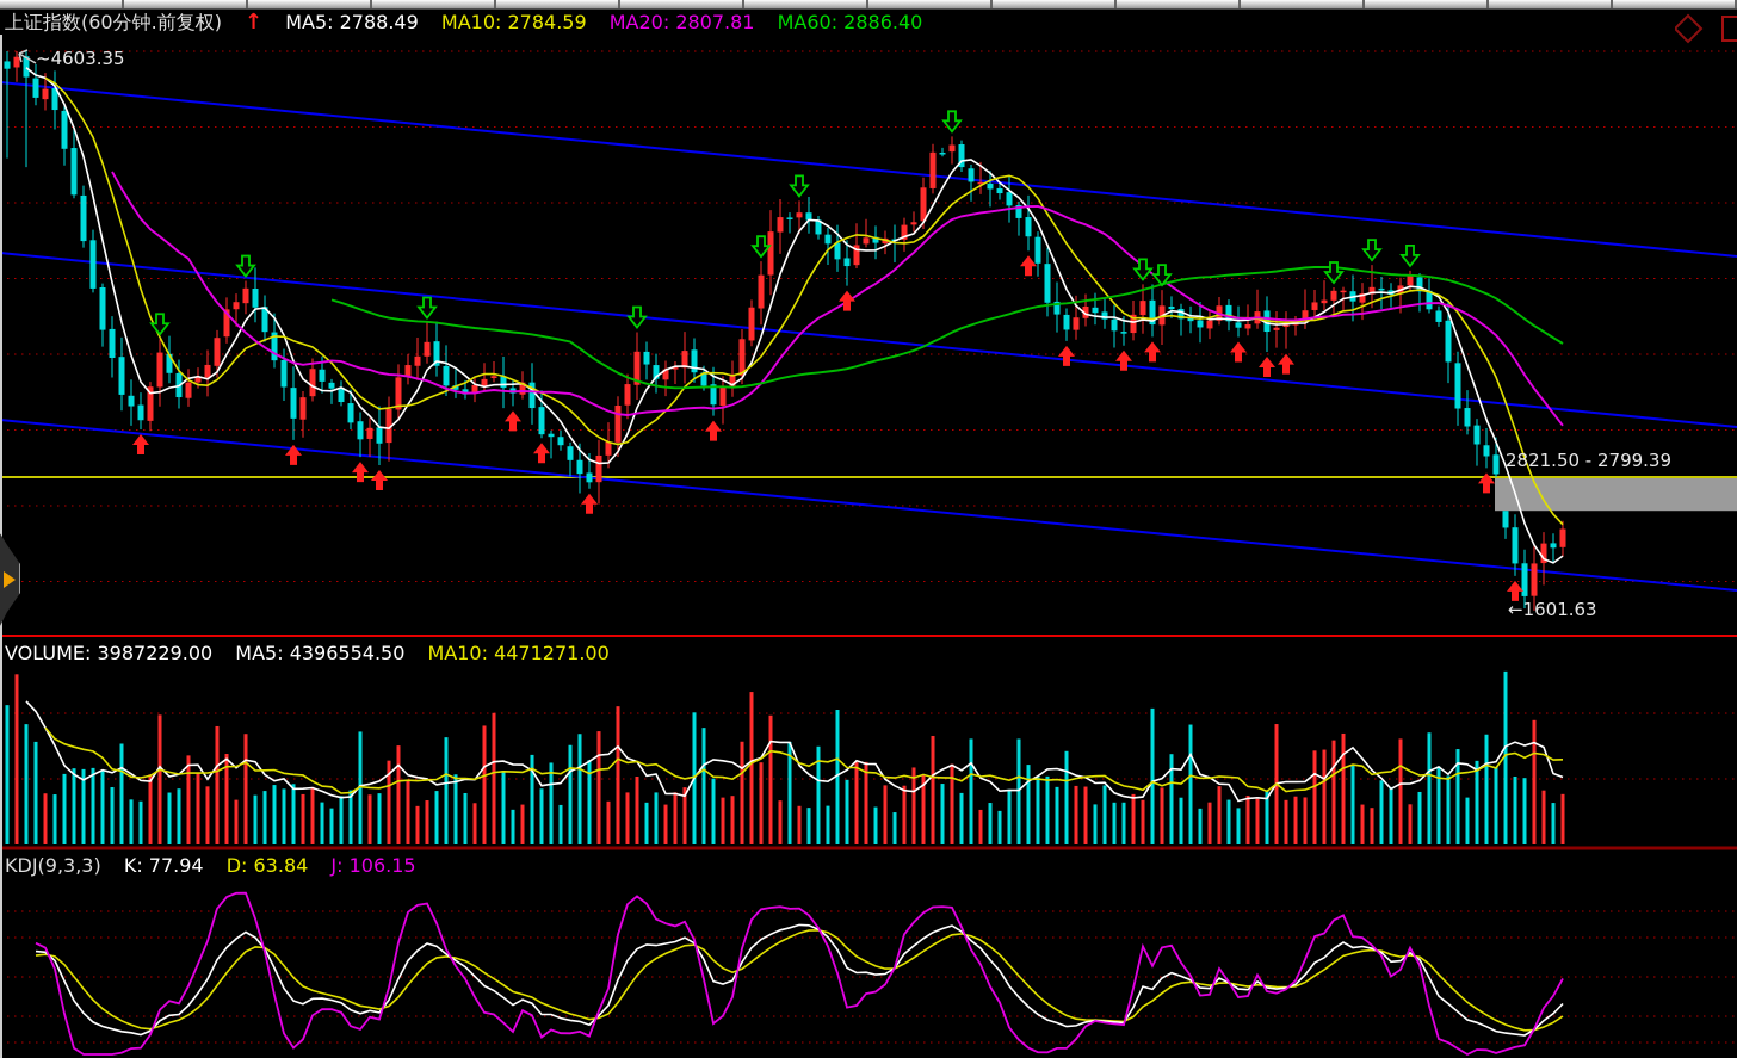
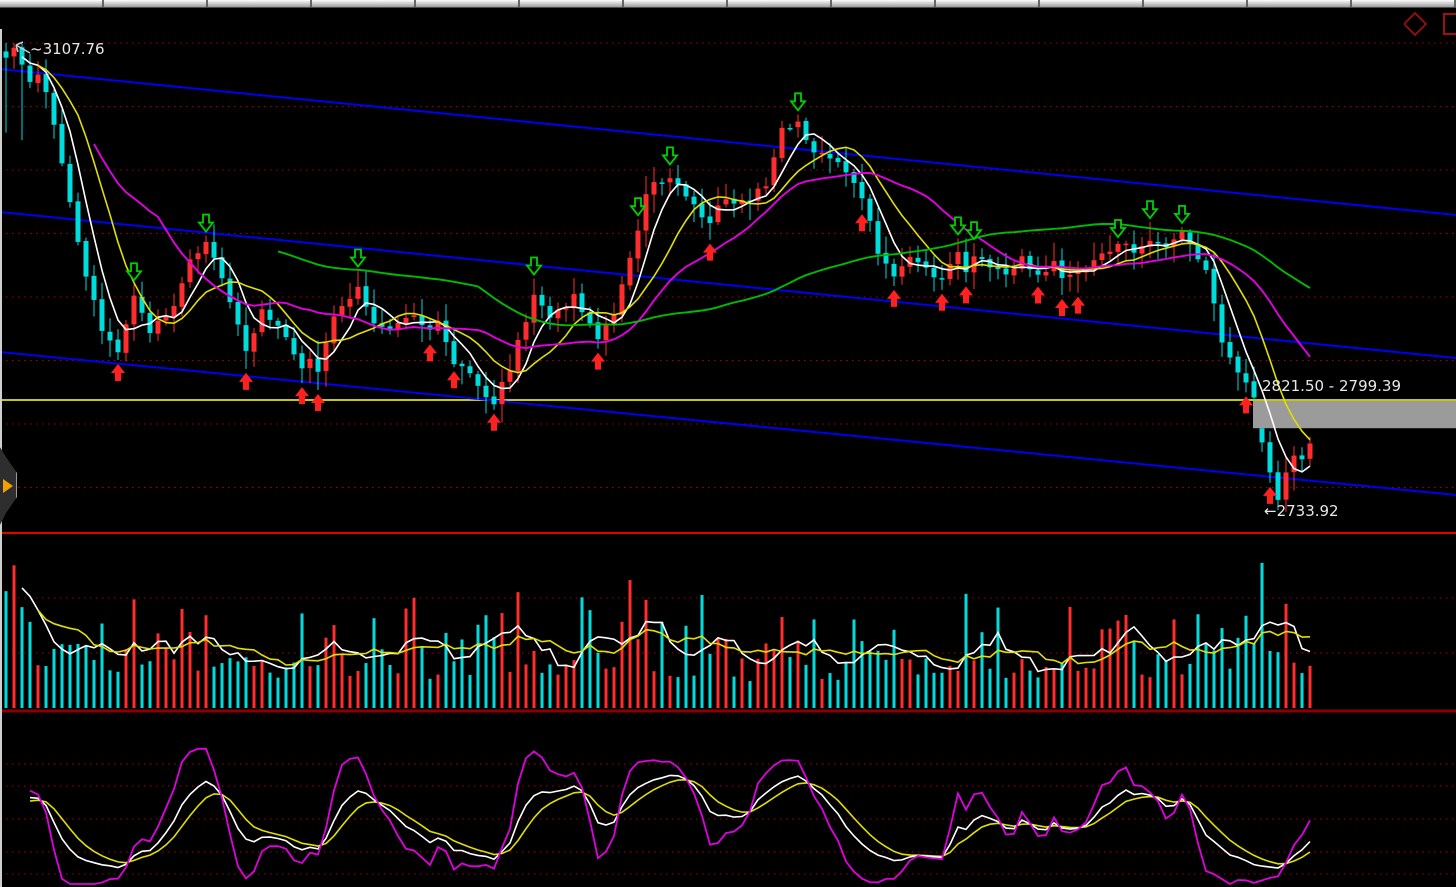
- 上证指数(60分钟.前复权) ↑ MA5: 2788.49 MA10: 2784.59 MA20: 2807.81 MA60: 2886.40
- ~4603.35
+ ~3107.76
  2821.50 - 2799.39
- ←1601.63
+ ←2733.92
- VOLUME: 3987229.00 MA5: 4396554.50 MA10: 4471271.00
- KDJ(9,3,3) K: 77.94 D: 63.84 J: 106.15
